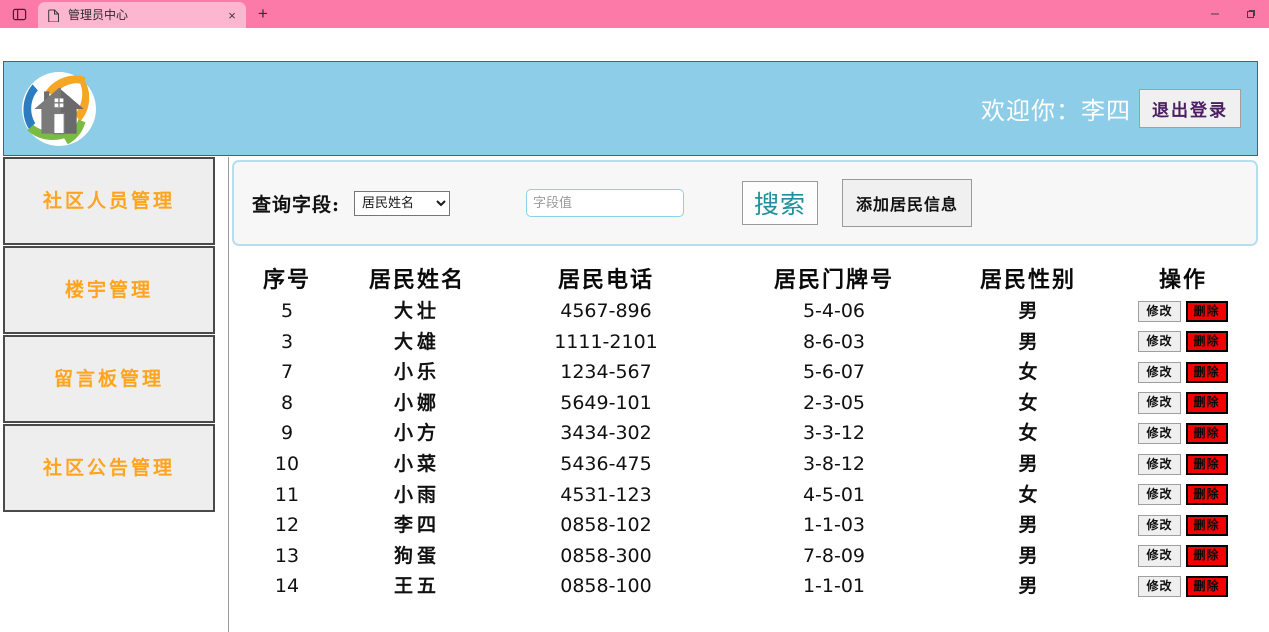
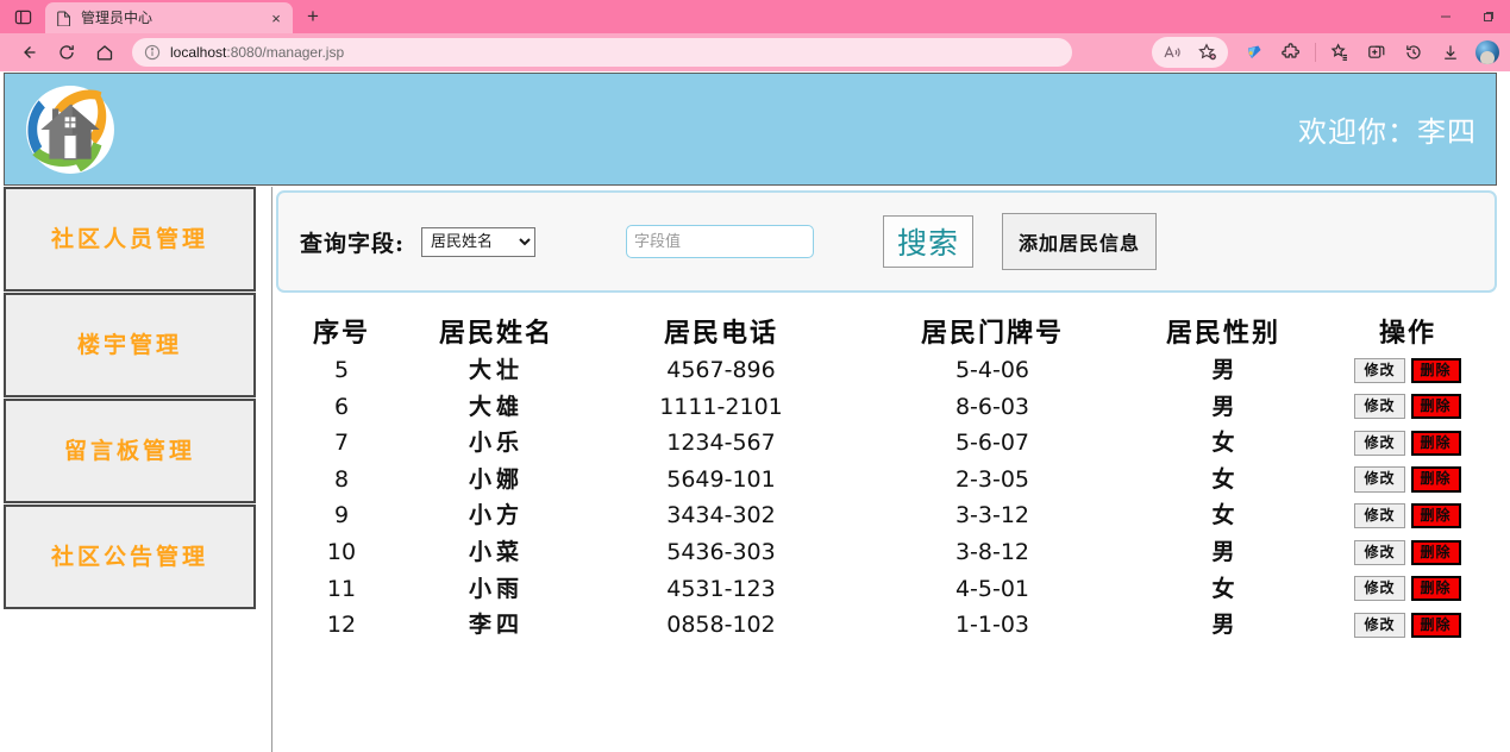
  管理员中心
  ×
  +
+ localhost:8080/manager.jsp
  欢迎你：李四
- 退出登录
  社区人员管理
  楼宇管理
  留言板管理
  社区公告管理
  查询字段:
  居民姓名
  字段值
  搜索
  添加居民信息
  序号	居民姓名	居民电话	居民门牌号	居民性别	操作
  5	大壮	4567-896	5-4-06	男	修改 删除
- 3	大雄	1111-2101	8-6-03	男	修改 删除
+ 6	大雄	1111-2101	8-6-03	男	修改 删除
  7	小乐	1234-567	5-6-07	女	修改 删除
  8	小娜	5649-101	2-3-05	女	修改 删除
  9	小方	3434-302	3-3-12	女	修改 删除
- 10	小菜	5436-475	3-8-12	男	修改 删除
+ 10	小菜	5436-303	3-8-12	男	修改 删除
  11	小雨	4531-123	4-5-01	女	修改 删除
  12	李四	0858-102	1-1-03	男	修改 删除
- 13	狗蛋	0858-300	7-8-09	男	修改 删除
- 14	王五	0858-100	1-1-01	男	修改 删除
